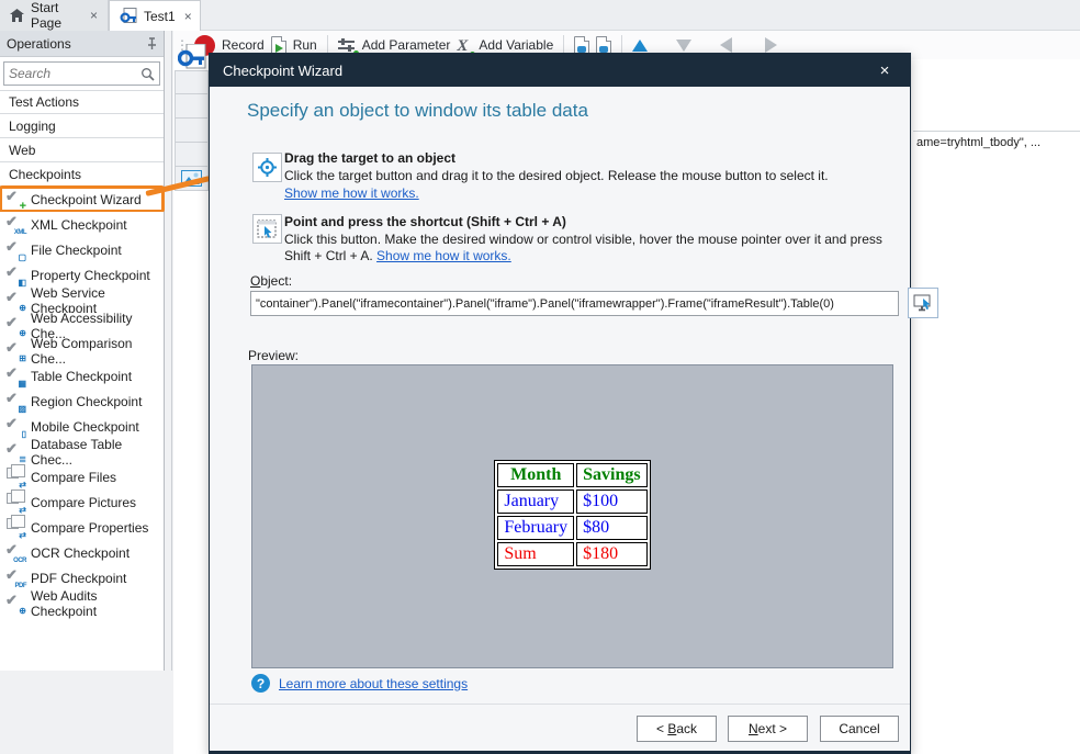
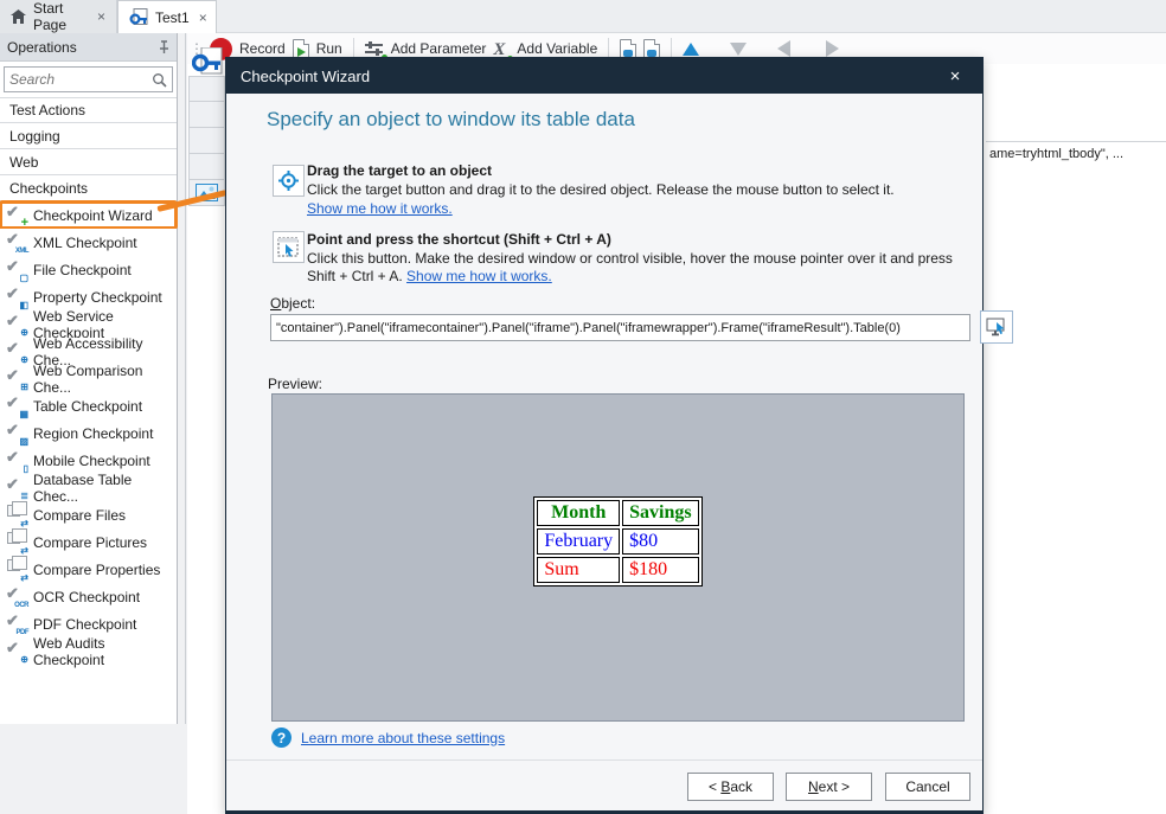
  Start Page
  ×
  Test1
  ×
  ⋮
  Record
  Run
  Add Parameter
  X
  Add Variable
  ame=tryhtml_tbody", ...
  Operations
  Search
  Test Actions
  Logging
  Web
  Checkpoints
  ✔
  +
  Checkpoint Wizard
  ✔
  XML Checkpoint
  ✔
  ▢
  File Checkpoint
  ✔
  ◧
  Property Checkpoint
  ✔
  ⊕
  Web Service Checkpoint
  ✔
  ⊕
  Web Accessibility Che...
  ✔
  ⊞
  Web Comparison Che...
  ✔
  ▦
  Table Checkpoint
  ✔
  ▨
  Region Checkpoint
  ✔
  ▯
  Mobile Checkpoint
  ✔
  ≣
  Database Table Chec...
  ⇄
  Compare Files
  ⇄
  Compare Pictures
  ⇄
  Compare Properties
  ✔
  OCR Checkpoint
  ✔
  PDF Checkpoint
  ✔
  ⊕
  Web Audits Checkpoint
  Checkpoint Wizard
  ×
  Specify an object to window its table data
  Drag the target to an object
  Click the target button and drag it to the desired object. Release the mouse button to select it.
  Show me how it works.
  Point and press the shortcut (Shift + Ctrl + A)
  Click this button. Make the desired window or control visible, hover the mouse pointer over it and press Shift + Ctrl + A. Show me how it works.
  Object:
  "container").Panel("iframecontainer").Panel("iframe").Panel("iframewrapper").Frame("iframeResult").Table(0)
  Preview:
  Month	Savings
- January	$100
  February	$80
  Sum	$180
  ?
  Learn more about these settings
  < Back
  Next >
  Cancel
